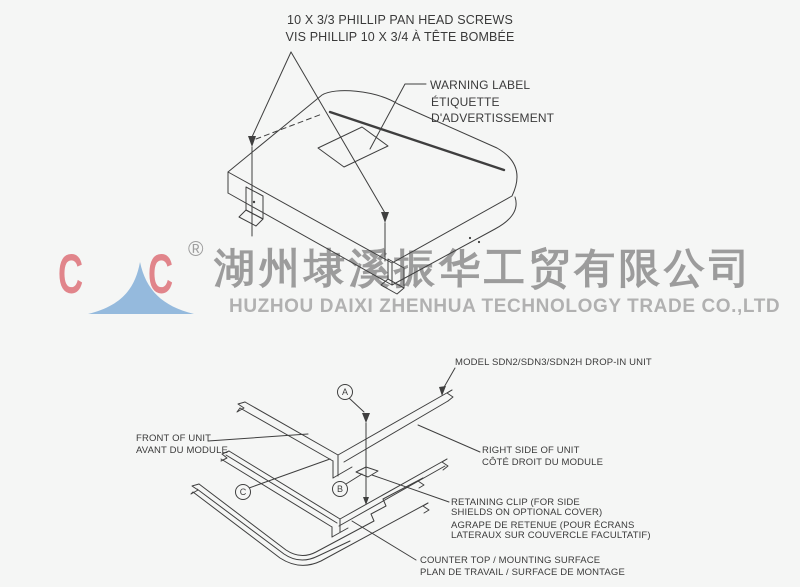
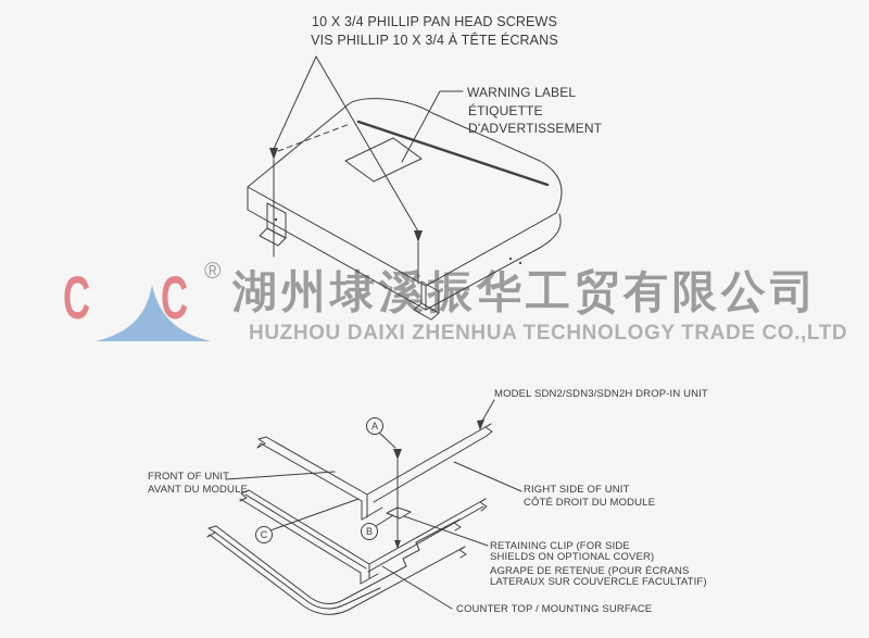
  C
  C
  ®
  湖州埭溪振华工贸有限公司
  HUZHOU DAIXI ZHENHUA TECHNOLOGY TRADE CO.,LTD
  A
  B
  C
- 10 X 3/3 PHILLIP PAN HEAD SCREWS
+ 10 X 3/4 PHILLIP PAN HEAD SCREWS
- VIS PHILLIP 10 X 3/4 À TÊTE BOMBÉE
+ VIS PHILLIP 10 X 3/4 À TÊTE ÉCRANS
  WARNING LABEL
  ÉTIQUETTE
  D'ADVERTISSEMENT
  MODEL SDN2/SDN3/SDN2H DROP-IN UNIT
  FRONT OF UNIT
  AVANT DU MODULE
  RIGHT SIDE OF UNIT
  CÔTÉ DROIT DU MODULE
  RETAINING CLIP (FOR SIDE
  SHIELDS ON OPTIONAL COVER)
  AGRAPE DE RETENUE (POUR ÉCRANS
  LATERAUX SUR COUVERCLE FACULTATIF)
  COUNTER TOP / MOUNTING SURFACE
- PLAN DE TRAVAIL / SURFACE DE MONTAGE
